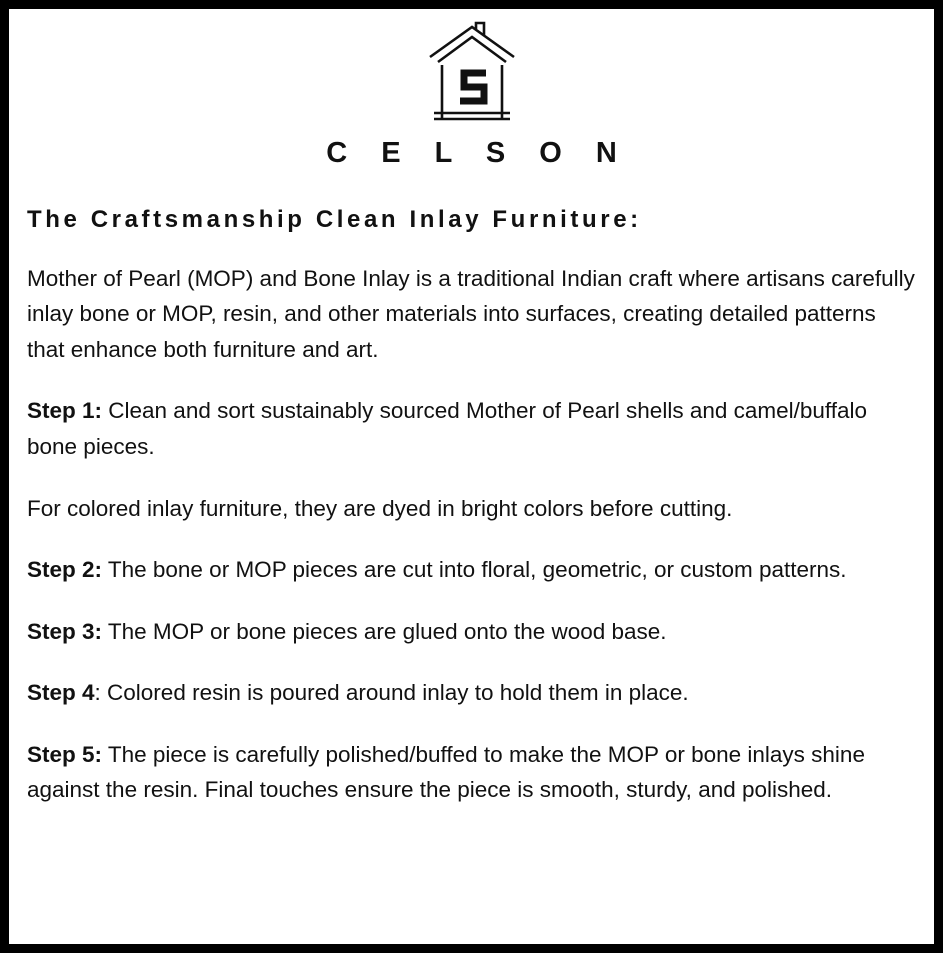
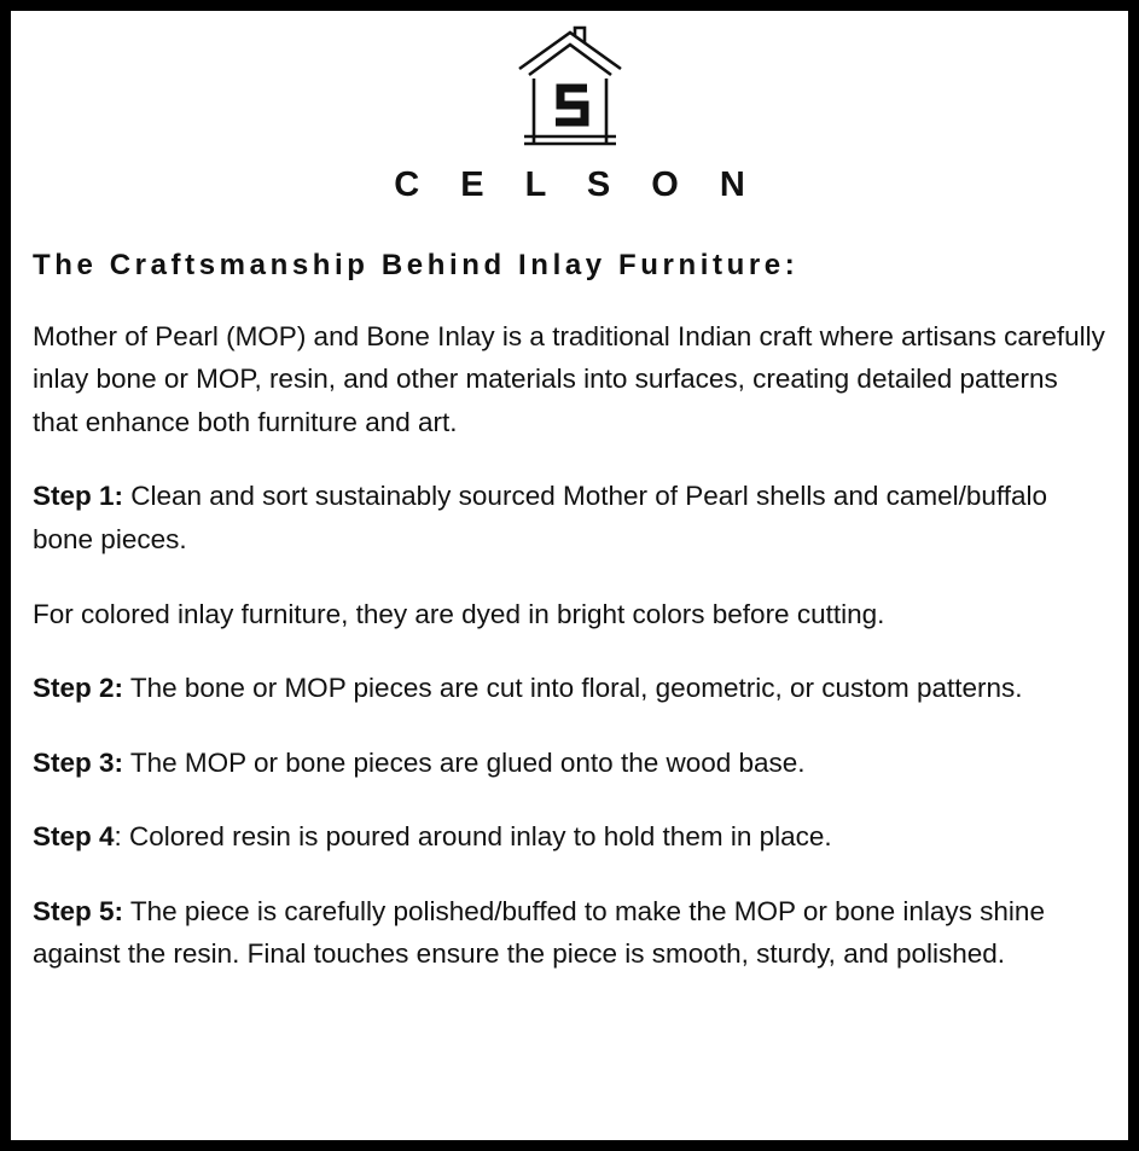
  C E L S O N
- The Craftsmanship Clean Inlay Furniture:
+ The Craftsmanship Behind Inlay Furniture:
  Mother of Pearl (MOP) and Bone Inlay is a traditional Indian craft where artisans carefully inlay bone or MOP, resin, and other materials into surfaces, creating detailed patterns that enhance both furniture and art.
  Step 1: Clean and sort sustainably sourced Mother of Pearl shells and camel/buffalo bone pieces.
  For colored inlay furniture, they are dyed in bright colors before cutting.
  Step 2: The bone or MOP pieces are cut into floral, geometric, or custom patterns.
  Step 3: The MOP or bone pieces are glued onto the wood base.
  Step 4: Colored resin is poured around inlay to hold them in place.
  Step 5: The piece is carefully polished/buffed to make the MOP or bone inlays shine against the resin. Final touches ensure the piece is smooth, sturdy, and polished.
